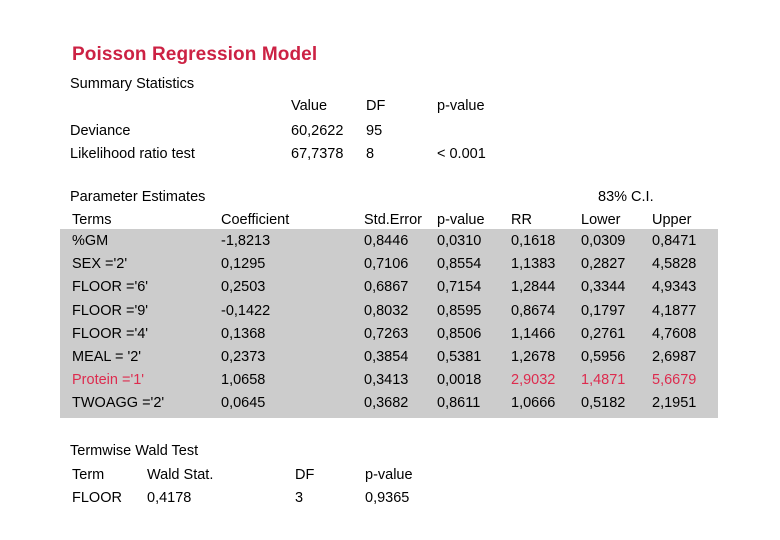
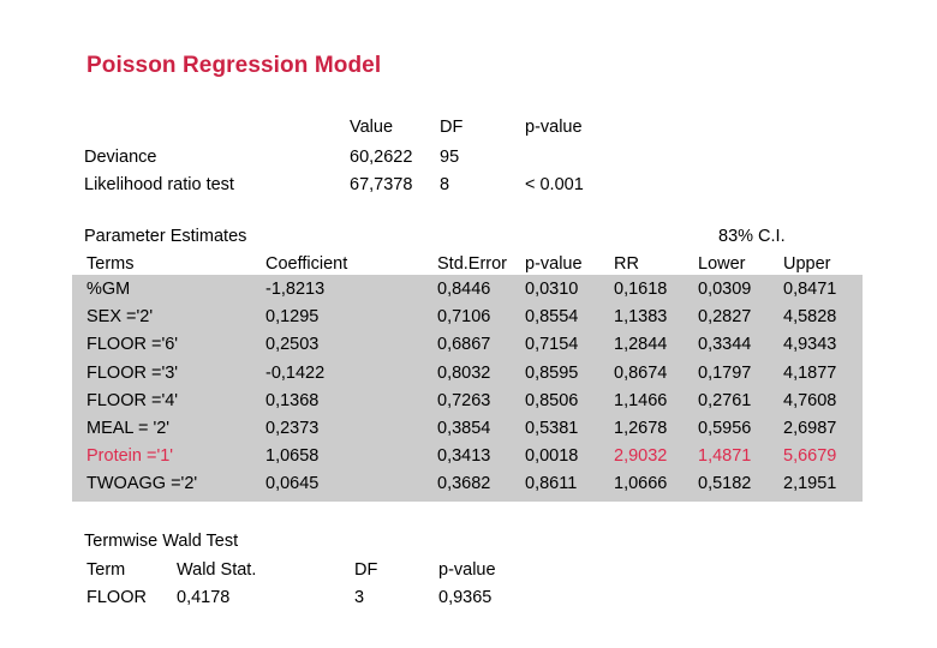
  Poisson Regression Model
- Summary Statistics
  Value
  DF
  p-value
  Deviance
  60,2622
  95
  Likelihood ratio test
  67,7378
  8
  < 0.001
  Parameter Estimates
  83% C.I.
  Terms
  Coefficient
  Std.Error
  p-value
  RR
  Lower
  Upper
  %GM
  -1,8213
  0,8446
  0,0310
  0,1618
  0,0309
  0,8471
  SEX ='2'
  0,1295
  0,7106
  0,8554
  1,1383
  0,2827
  4,5828
  FLOOR ='6'
  0,2503
  0,6867
  0,7154
  1,2844
  0,3344
  4,9343
- FLOOR ='9'
+ FLOOR ='3'
  -0,1422
  0,8032
  0,8595
  0,8674
  0,1797
  4,1877
  FLOOR ='4'
  0,1368
  0,7263
  0,8506
  1,1466
  0,2761
  4,7608
  MEAL = '2'
  0,2373
  0,3854
  0,5381
  1,2678
  0,5956
  2,6987
  Protein ='1'
  1,0658
  0,3413
  0,0018
  2,9032
  1,4871
  5,6679
  TWOAGG ='2'
  0,0645
  0,3682
  0,8611
  1,0666
  0,5182
  2,1951
  Termwise Wald Test
  Term
  Wald Stat.
  DF
  p-value
  FLOOR
  0,4178
  3
  0,9365
